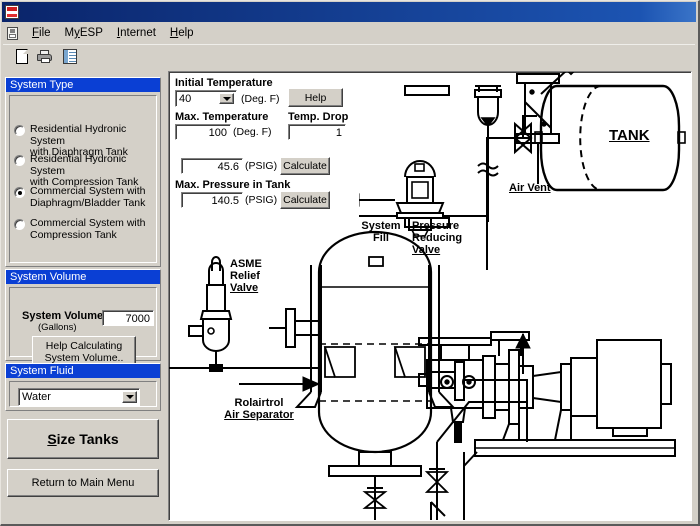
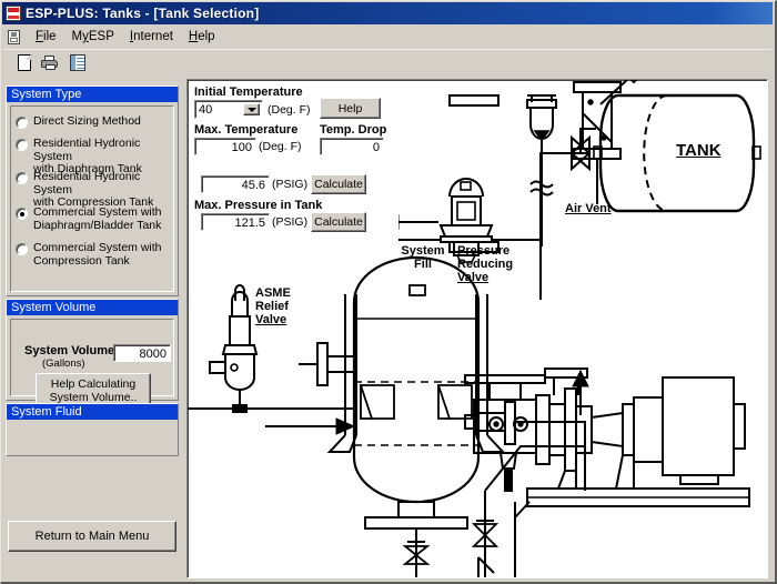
+ ESP-PLUS: Tanks - [Tank Selection]
  File
  MyESP
  Internet
  Help
  System Type
+ Direct Sizing Method
  Residential Hydronic System
  with Diaphragm Tank
  Residential Hydronic System
  with Compression Tank
  Commercial System with
  Diaphragm/Bladder Tank
  Commercial System with
  Compression Tank
  System Volume
  System Volume
  (Gallons)
- 7000
+ 8000
  Help Calculating
  System Volume..
  System Fluid
- Water
- S
- ize Tanks
  Return to Main Menu
  Air Vent
  System
  Fill
  Pressure
  Reducing
  Valve
  ASME
  Relief
  Valve
- Rolairtrol
- Air Separator
  TANK
  Initial Temperature
  40
  (Deg. F)
  Help
  Max. Temperature
  100
  (Deg. F)
  Temp. Drop
- 1
+ 0
  45.6
  (PSIG)
  Calculate
  Max. Pressure in Tank
- 140.5
+ 121.5
  (PSIG)
  Calculate
